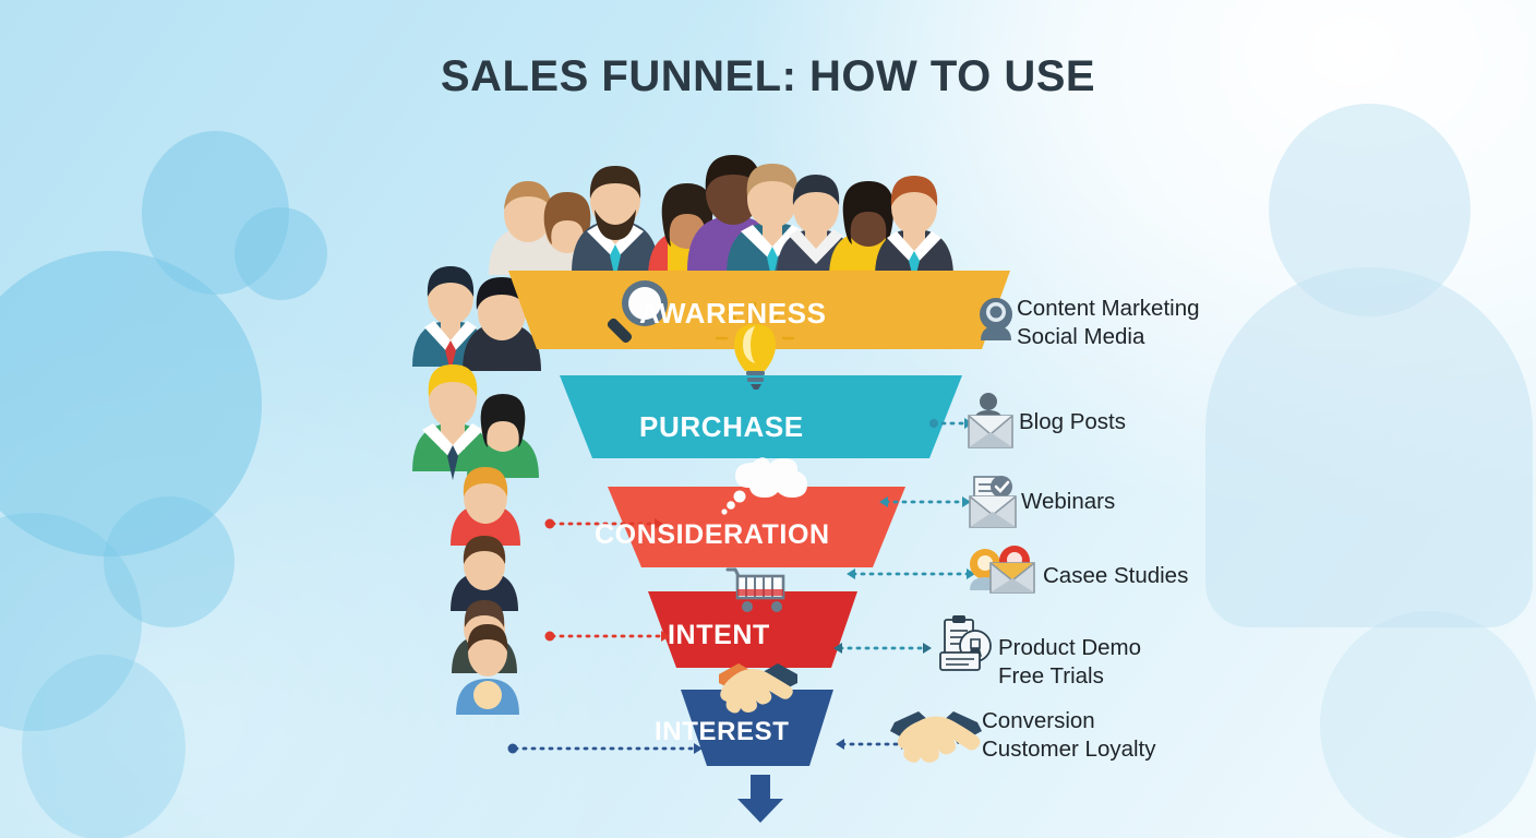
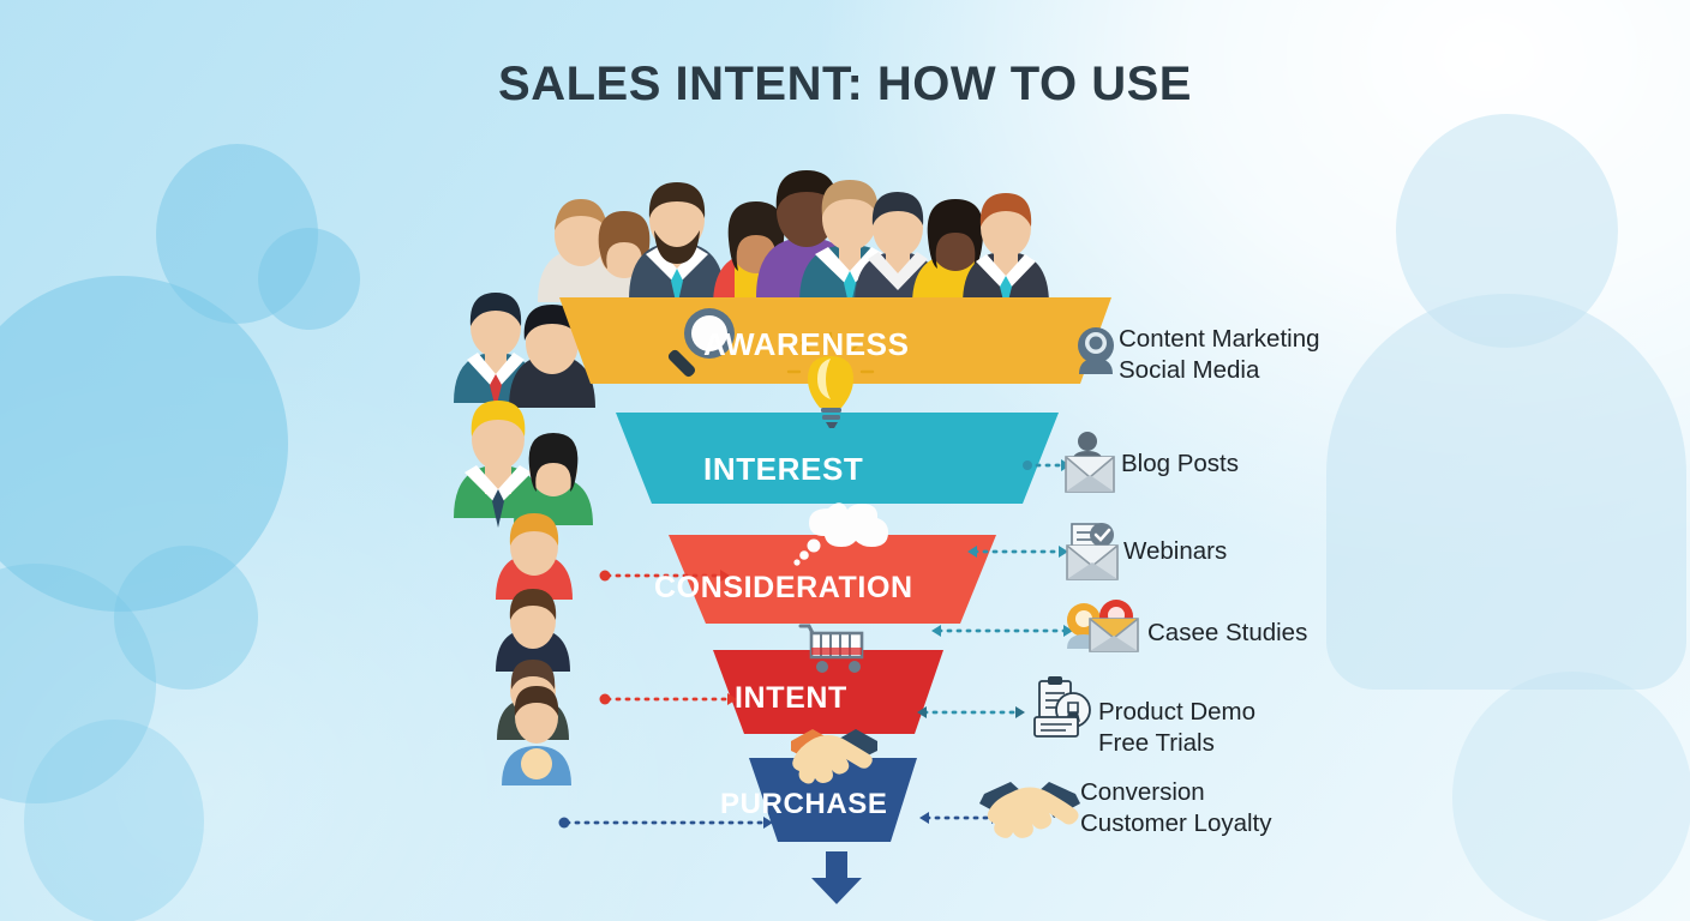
- SALES FUNNEL: HOW TO USE
+ SALES INTENT: HOW TO USE
  AWARENESS
- PURCHASE
+ INTEREST
  CONSIDERATION
  INTENT
- INTEREST
+ PURCHASE
  Content Marketing
  Social Media
  Blog Posts
  Webinars
  Casee Studies
  Product Demo
  Free Trials
  Conversion
  Customer Loyalty
